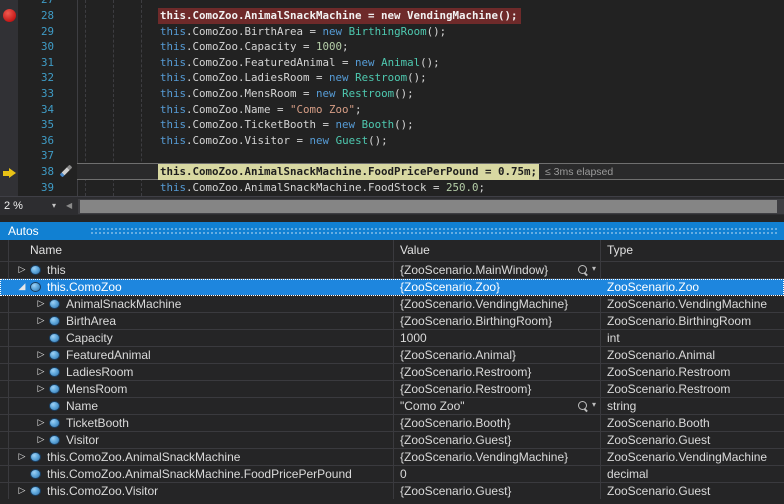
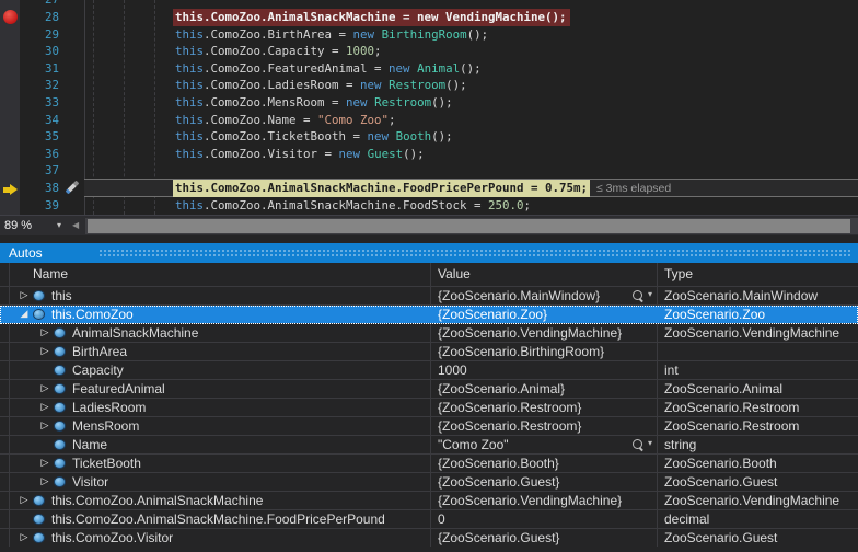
  28
  this.ComoZoo.AnimalSnackMachine = new VendingMachine();
  29
  this.ComoZoo.BirthArea = new BirthingRoom();
  30
  this.ComoZoo.Capacity = 1000;
  31
  this.ComoZoo.FeaturedAnimal = new Animal();
  32
  this.ComoZoo.LadiesRoom = new Restroom();
  33
  this.ComoZoo.MensRoom = new Restroom();
  34
  this.ComoZoo.Name = "Como Zoo";
  35
  this.ComoZoo.TicketBooth = new Booth();
  36
  this.ComoZoo.Visitor = new Guest();
  37
  38
  this.ComoZoo.AnimalSnackMachine.FoodPricePerPound = 0.75m;
  39
  this.ComoZoo.AnimalSnackMachine.FoodStock = 250.0;
  ≤ 3ms elapsed
- 2 %
+ 89 %
  ▾
  ◀
  Autos
  Name
  Value
  Type
  ▷
  this
  {ZooScenario.MainWindow}
  ▾
+ ZooScenario.MainWindow
  ◢
  this.ComoZoo
  {ZooScenario.Zoo}
  ZooScenario.Zoo
  ▷
  AnimalSnackMachine
  {ZooScenario.VendingMachine}
  ZooScenario.VendingMachine
  ▷
  BirthArea
  {ZooScenario.BirthingRoom}
- ZooScenario.BirthingRoom
  Capacity
  1000
  int
  ▷
  FeaturedAnimal
  {ZooScenario.Animal}
  ZooScenario.Animal
  ▷
  LadiesRoom
  {ZooScenario.Restroom}
  ZooScenario.Restroom
  ▷
  MensRoom
  {ZooScenario.Restroom}
  ZooScenario.Restroom
  Name
  "Como Zoo"
  ▾
  string
  ▷
  TicketBooth
  {ZooScenario.Booth}
  ZooScenario.Booth
  ▷
  Visitor
  {ZooScenario.Guest}
  ZooScenario.Guest
  ▷
  this.ComoZoo.AnimalSnackMachine
  {ZooScenario.VendingMachine}
  ZooScenario.VendingMachine
  this.ComoZoo.AnimalSnackMachine.FoodPricePerPound
  0
  decimal
  ▷
  this.ComoZoo.Visitor
  {ZooScenario.Guest}
  ZooScenario.Guest
